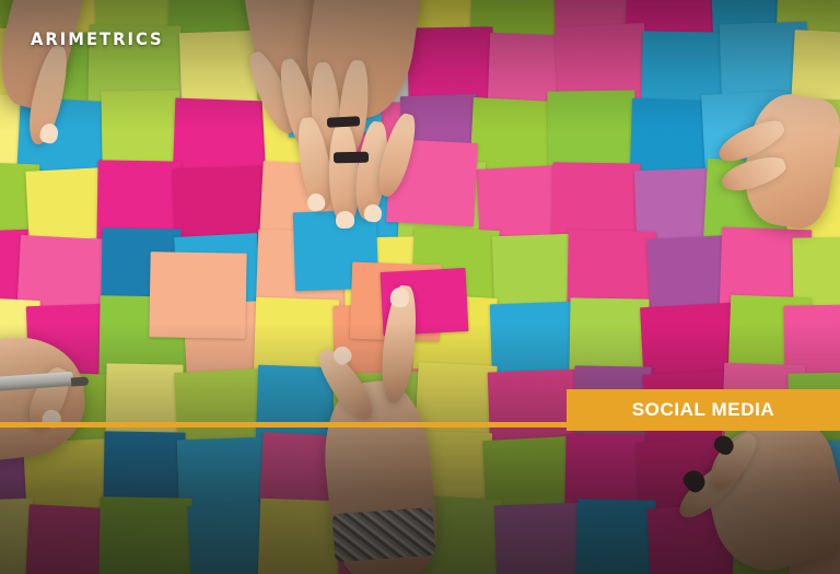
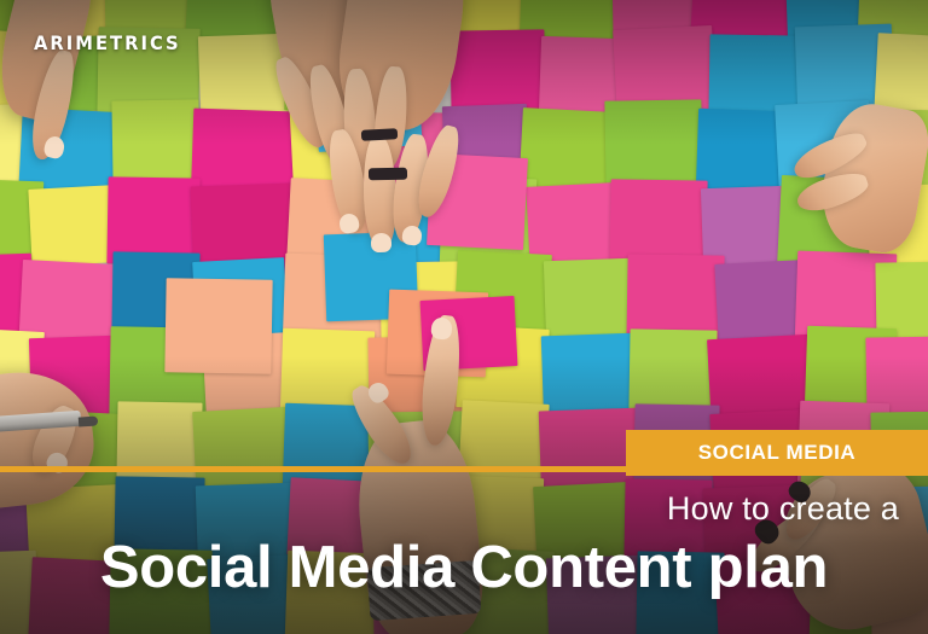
  ARIMETRICS
  SOCIAL MEDIA
+ How to create a
+ Social Media Content plan
